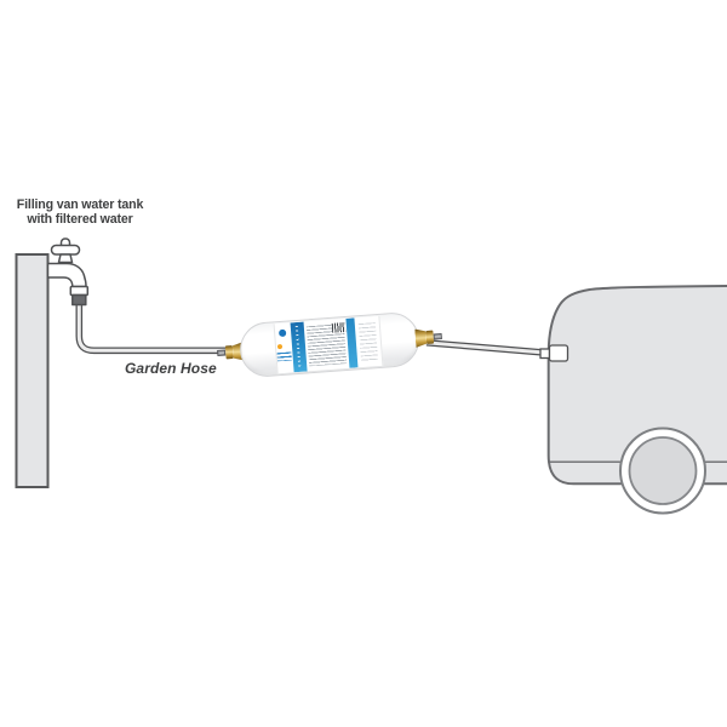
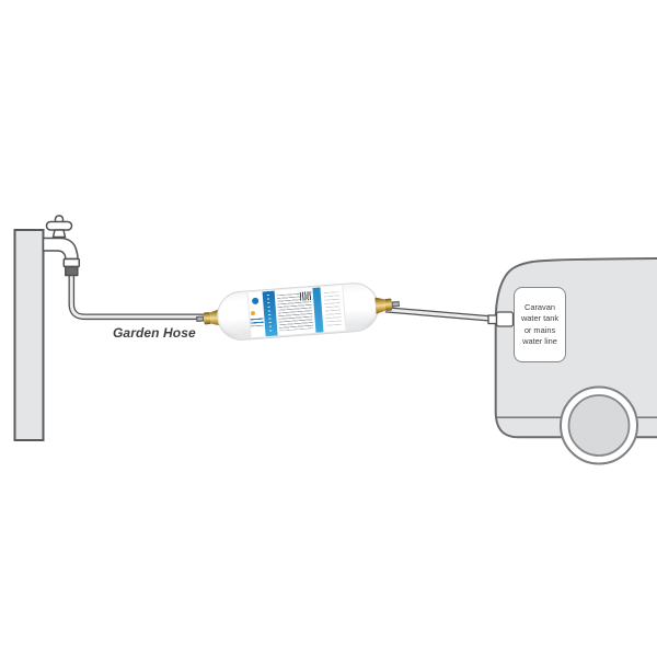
- Filling van water tank
- with filtered water
  Garden Hose
+ Caravan
+ water tank
+ or mains
+ water line
